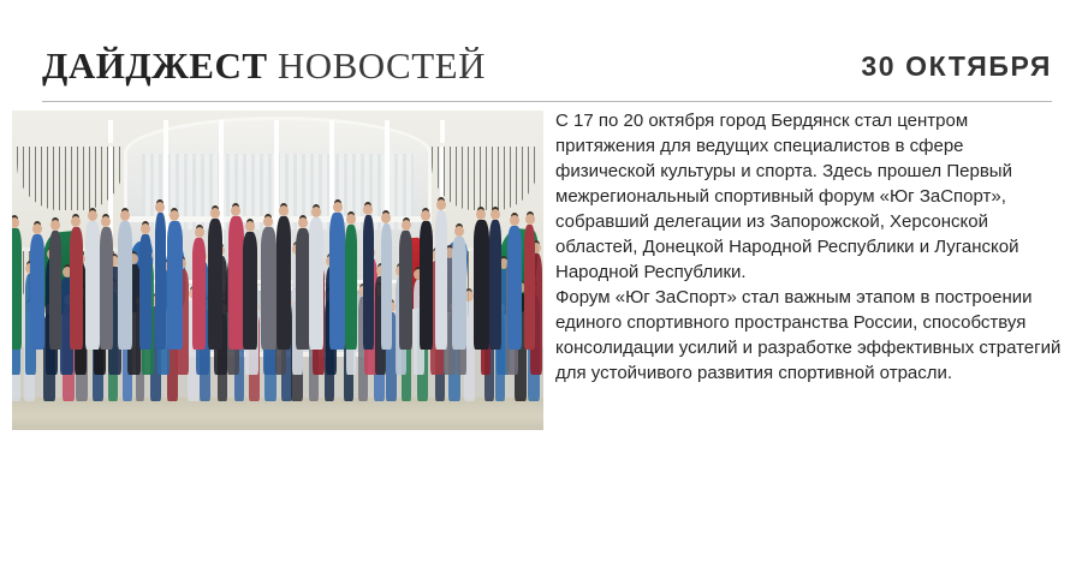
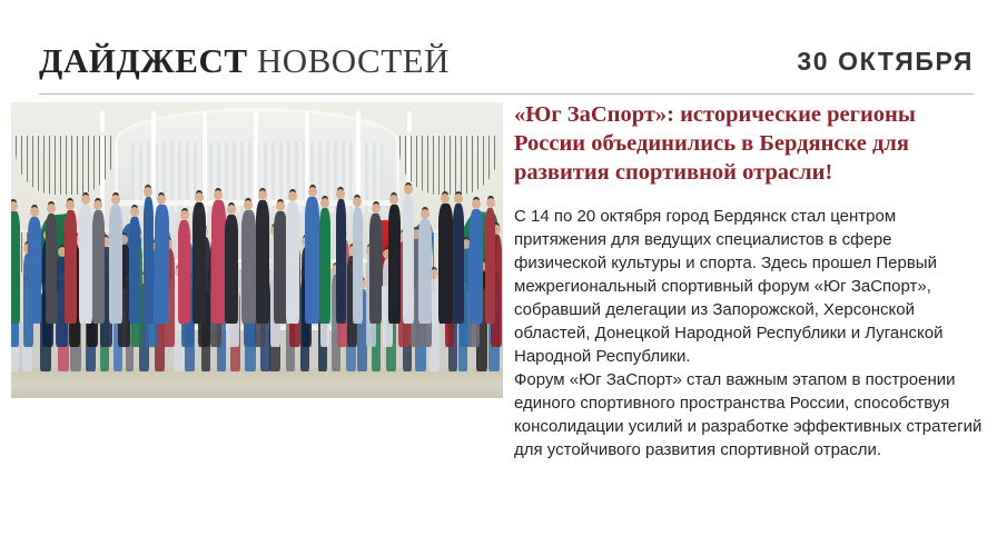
  ДАЙДЖЕСТ НОВОСТЕЙ
  30 ОКТЯБРЯ
+ «Юг ЗаСпорт»: исторические регионы России объединились в Бердянске для развития спортивной отрасли!
- С 17 по 20 октября город Бердянск стал центром притяжения для ведущих специалистов в сфере физической культуры и спорта. Здесь прошел Первый межрегиональный спортивный форум «Юг ЗаСпорт», собравший делегации из Запорожской, Херсонской областей, Донецкой Народной Республики и Луганской Народной Республики.
+ С 14 по 20 октября город Бердянск стал центром притяжения для ведущих специалистов в сфере физической культуры и спорта. Здесь прошел Первый межрегиональный спортивный форум «Юг ЗаСпорт», собравший делегации из Запорожской, Херсонской областей, Донецкой Народной Республики и Луганской Народной Республики.
  Форум «Юг ЗаСпорт» стал важным этапом в построении единого спортивного пространства России, способствуя консолидации усилий и разработке эффективных стратегий для устойчивого развития спортивной отрасли.
